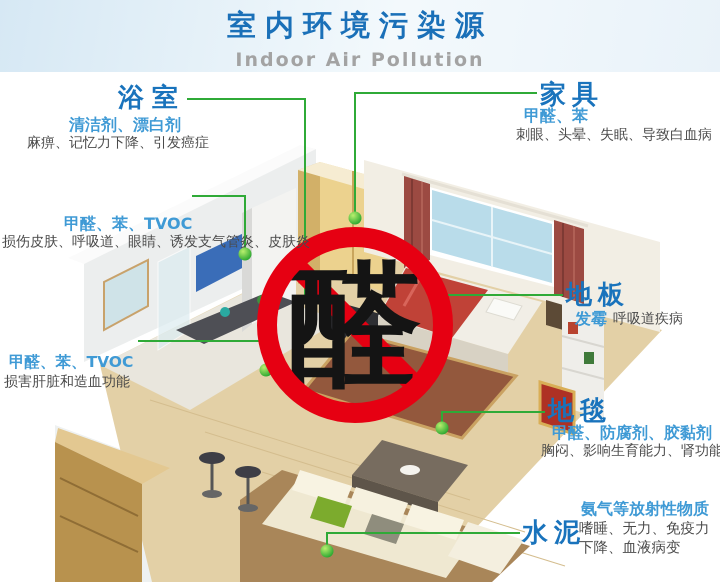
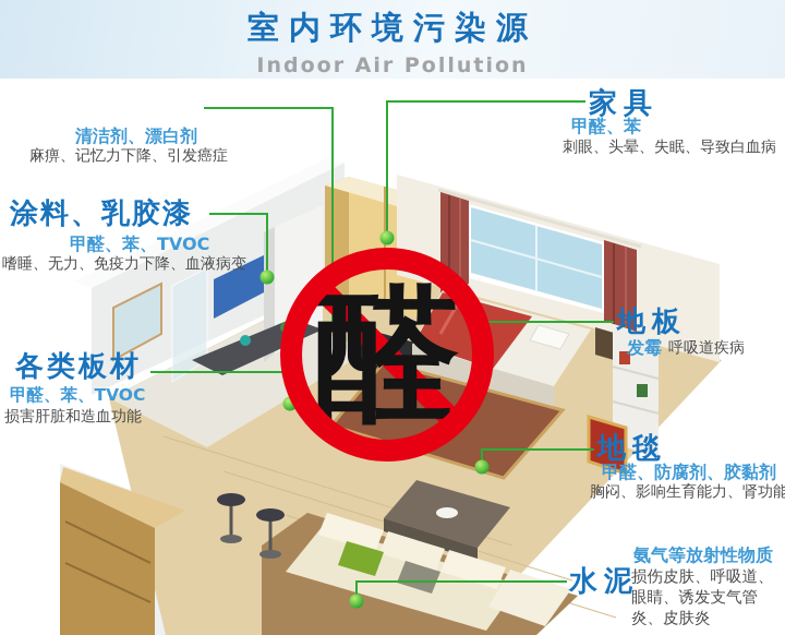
  室内环境污染源
  Indoor Air Pollution
  醛
- 浴室
  清洁剂、漂白剂
  麻痹、记忆力下降、引发癌症
+ 涂料、乳胶漆
  甲醛、苯、TVOC
- 损伤皮肤、呼吸道、眼睛、诱发支气管炎、皮肤炎
+ 嗜睡、无力、免疫力下降、血液病变
+ 各类板材
  甲醛、苯、TVOC
  损害肝脏和造血功能
  家具
  甲醛、苯
  刺眼、头晕、失眠、导致白血病
  地板
  发霉
  呼吸道疾病
  地毯
  甲醛、防腐剂、胶黏剂
  胸闷、影响生育能力、肾功能
  氨气等放射性物质
  水泥
- 嗜睡、无力、免疫力下降、血液病变
+ 损伤皮肤、呼吸道、眼睛、诱发支气管炎、皮肤炎
